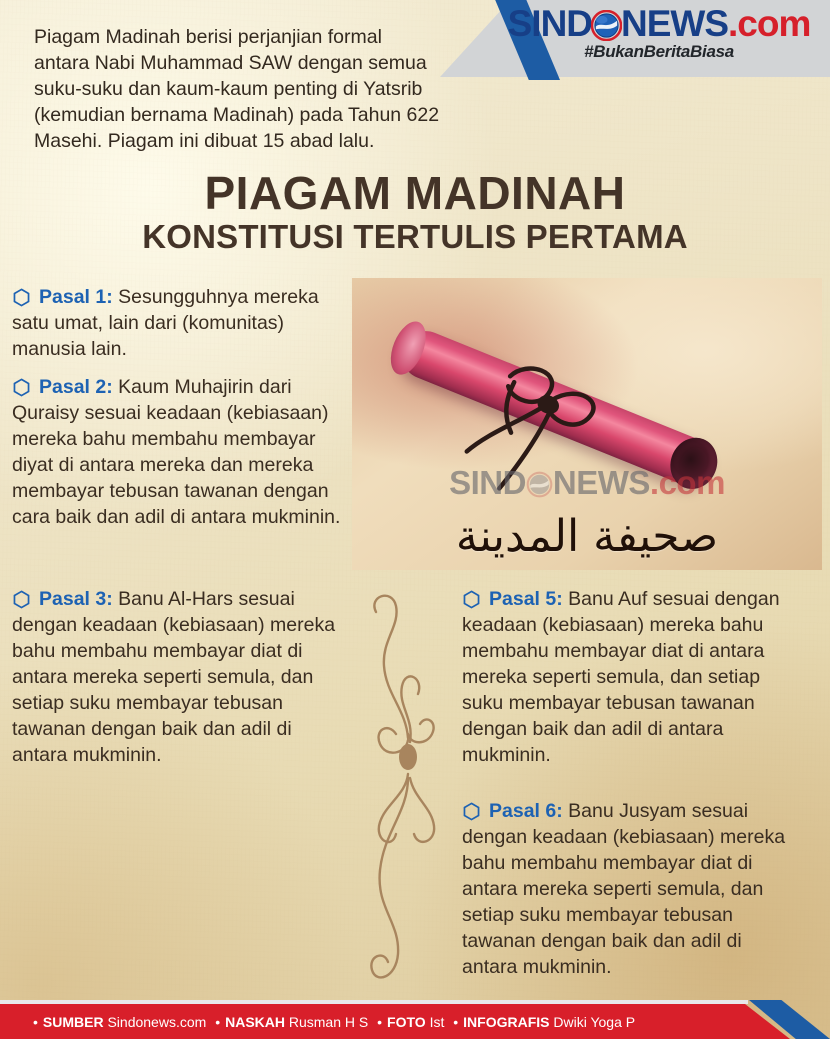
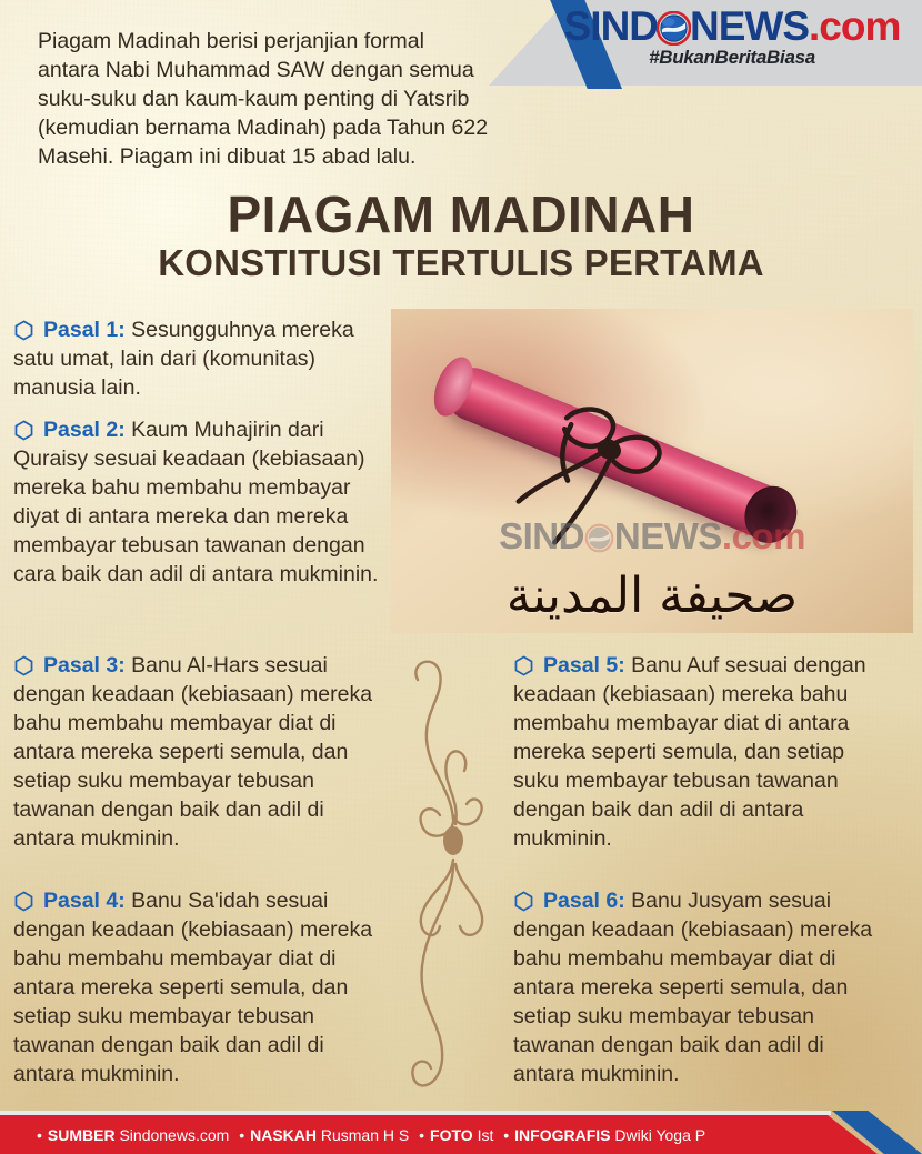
  Piagam Madinah berisi perjanjian formal
  antara Nabi Muhammad SAW dengan semua
  suku-suku dan kaum-kaum penting di Yatsrib
  (kemudian bernama Madinah) pada Tahun 622
  Masehi. Piagam ini dibuat 15 abad lalu.
  SIND NEWS.com
  #BukanBeritaBiasa
  PIAGAM MADINAH
  KONSTITUSI TERTULIS PERTAMA
  SIND NEWS.com
  صحيفة المدينة
  Pasal 1: Sesungguhnya mereka satu umat, lain dari (komunitas) manusia lain.
  Pasal 2: Kaum Muhajirin dari Quraisy sesuai keadaan (kebiasaan) mereka bahu membahu membayar diyat di antara mereka dan mereka membayar tebusan tawanan dengan cara baik dan adil di antara mukminin.
  Pasal 3: Banu Al-Hars sesuai dengan keadaan (kebiasaan) mereka bahu membahu membayar diat di antara mereka seperti semula, dan setiap suku membayar tebusan tawanan dengan baik dan adil di antara mukminin.
+ Pasal 4: Banu Sa'idah sesuai dengan keadaan (kebiasaan) mereka bahu membahu membayar diat di antara mereka seperti semula, dan setiap suku membayar tebusan tawanan dengan baik dan adil di antara mukminin.
  Pasal 5: Banu Auf sesuai dengan keadaan (kebiasaan) mereka bahu membahu membayar diat di antara mereka seperti semula, dan setiap suku membayar tebusan tawanan dengan baik dan adil di antara mukminin.
  Pasal 6: Banu Jusyam sesuai dengan keadaan (kebiasaan) mereka bahu membahu membayar diat di antara mereka seperti semula, dan setiap suku membayar tebusan tawanan dengan baik dan adil di antara mukminin.
  • SUMBER Sindonews.com • NASKAH Rusman H S • FOTO Ist • INFOGRAFIS Dwiki Yoga P
